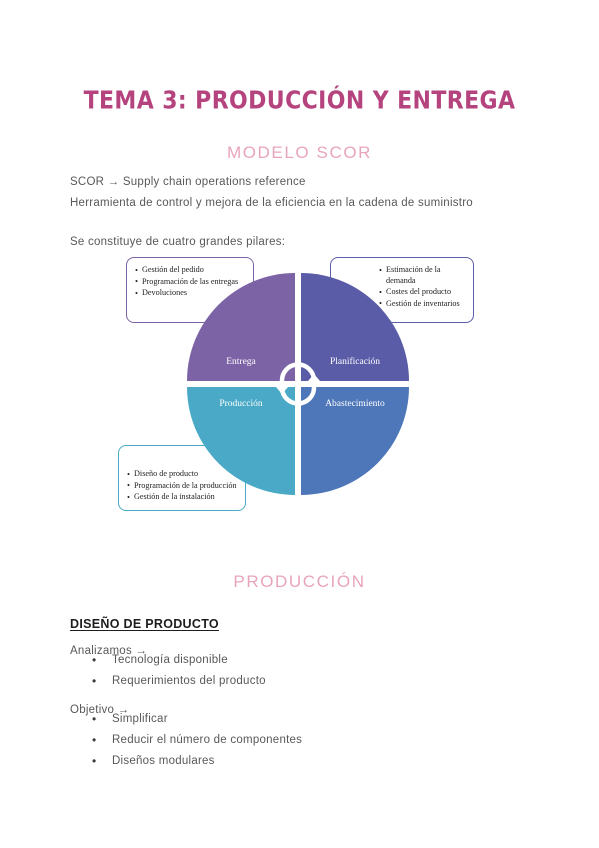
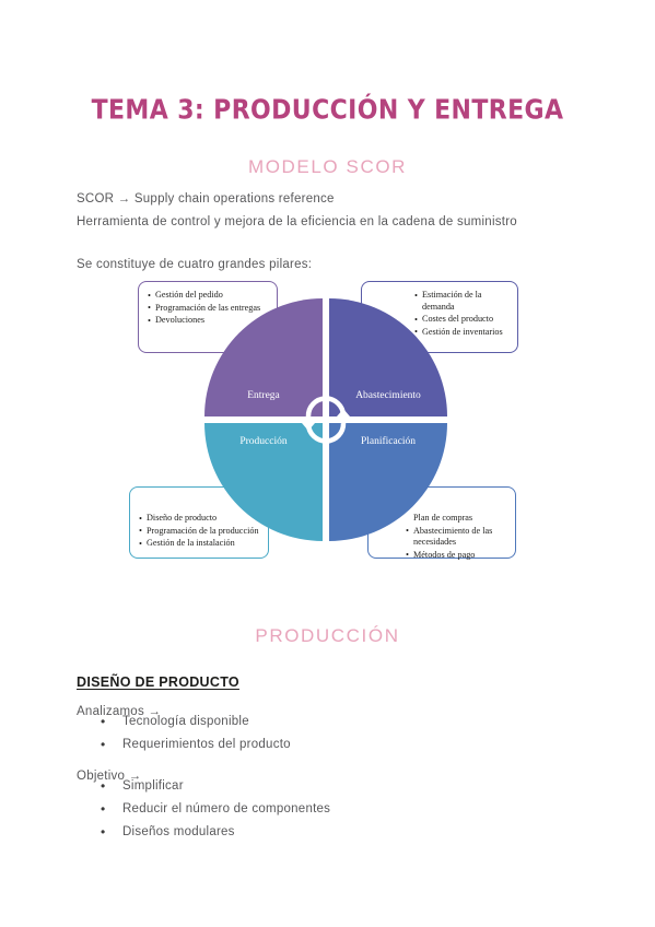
  TEMA 3: PRODUCCIÓN Y ENTREGA
  MODELO SCOR
  SCOR → Supply chain operations reference
  Herramienta de control y mejora de la eficiencia en la cadena de suministro
  Se constituye de cuatro grandes pilares:
  Gestión del pedido
  Programación de las entregas
  Devoluciones
  Estimación de la demanda
  Costes del producto
  Gestión de inventarios
  Diseño de producto
  Programación de la producción
  Gestión de la instalación
+ Plan de compras
+ Abastecimiento de las necesidades
+ Métodos de pago
  Entrega
- Planificación
+ Abastecimiento
  Producción
- Abastecimiento
+ Planificación
  PRODUCCIÓN
  DISEÑO DE PRODUCTO
  Analizamos →
  Tecnología disponible
  Requerimientos del producto
  Objetivo →
  Simplificar
  Reducir el número de componentes
  Diseños modulares
